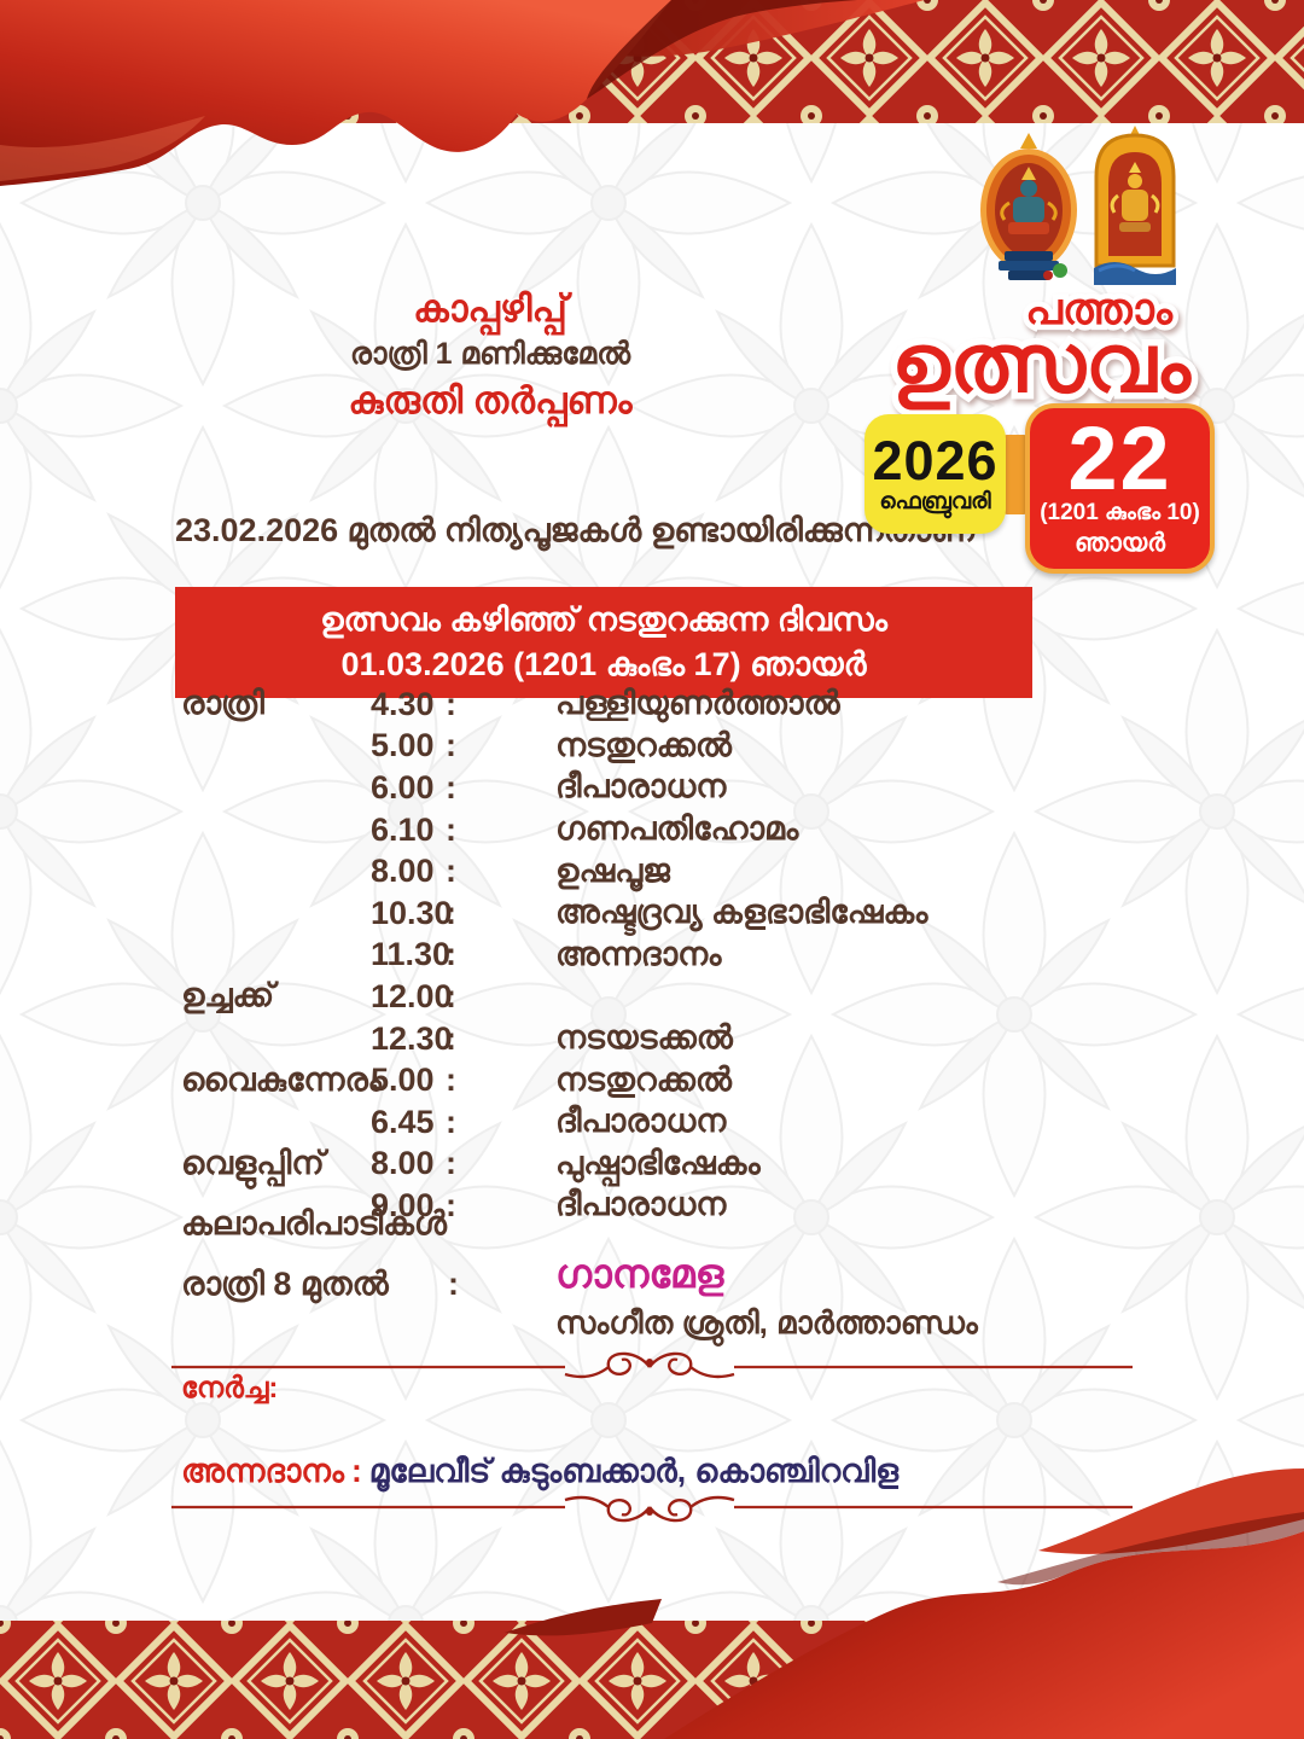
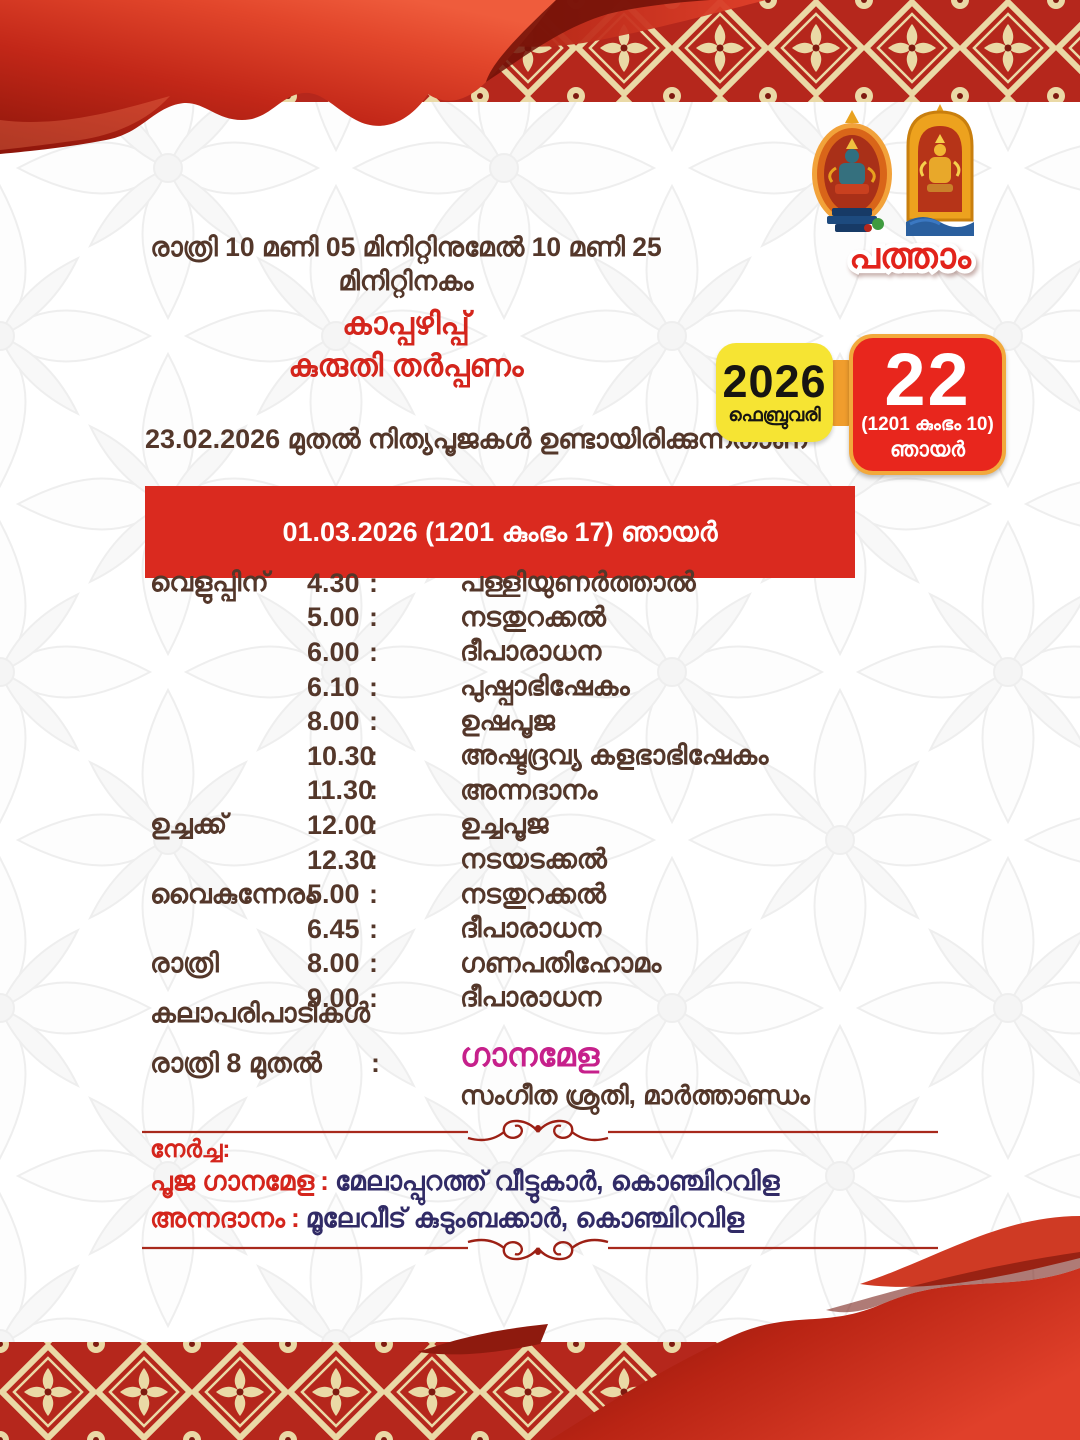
+ രാത്രി 10 മണി 05 മിനിറ്റിനുമേൽ 10 മണി 25 മിനിറ്റിനകം
  കാപ്പഴിപ്പ്
- രാത്രി 1 മണിക്കുമേൽ
  കുരുതി തർപ്പണം
  23.02.2026 മുതൽ നിത്യപൂജകൾ ഉണ്ടായിരിക്കുന്ന
  പത്താം
- ഉത്സവം
  2026
  ഫെബ്രുവരി
  22
  (1201 കുംഭം 10)
  ഞായർ
- ഉത്സവം കഴിഞ്ഞ് നടതുറക്കുന്ന ദിവസം
  01.03.2026 (1201 കുംഭം 17) ഞായർ
- രാത്രി
+ വെളുപ്പിന്
  4.30
  :
  പള്ളിയുണർത്താൽ
  5.00
  :
  നടതുറക്കൽ
  6.00
  :
  ദീപാരാധന
  6.10
  :
- ഗണപതിഹോമം
+ പുഷ്പാഭിഷേകം
  8.00
  :
  ഉഷപൂജ
  10.30
  :
  അഷ്ടദ്രവ്യ കളഭാഭിഷേകം
  11.30
  :
  അന്നദാനം
  ഉച്ചക്ക്
  12.00
  :
+ ഉച്ചപൂജ
  12.30
  :
  നടയടക്കൽ
  വൈകുന്നേരം
  5.00
  :
  നടതുറക്കൽ
  6.45
  :
  ദീപാരാധന
- വെളുപ്പിന്
+ രാത്രി
  8.00
  :
- പുഷ്പാഭിഷേകം
+ ഗണപതിഹോമം
  9.00
  :
  ദീപാരാധന
  കലാപരിപാടികൾ
  രാത്രി 8 മുതൽ
  :
  ഗാനമേള
  സംഗീത ശ്രുതി, മാർത്താണ്ഡം
  നേർച്ച:
+ പൂജ ഗാനമേള : മേലാപ്പുറത്ത് വീട്ടുകാർ, കൊഞ്ചിറവിള
  അന്നദാനം : മൂലേവീട് കുടുംബക്കാർ, കൊഞ്ചിറവിള
